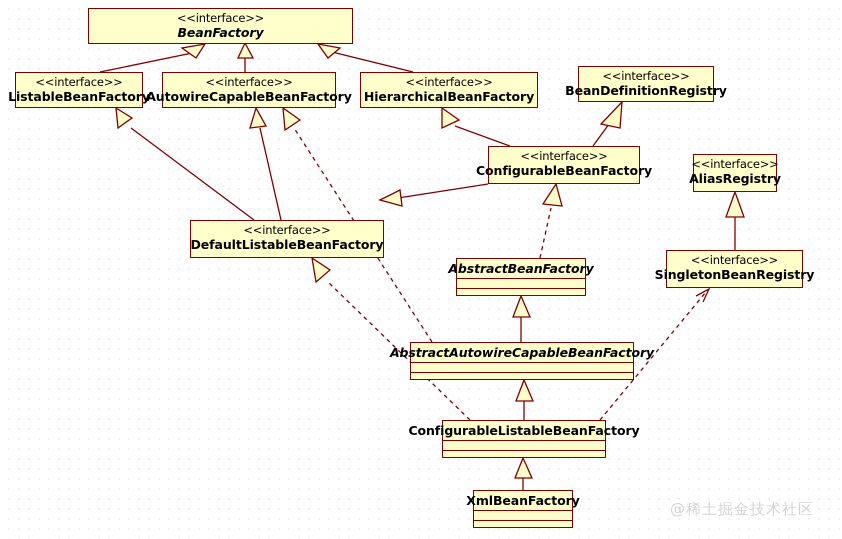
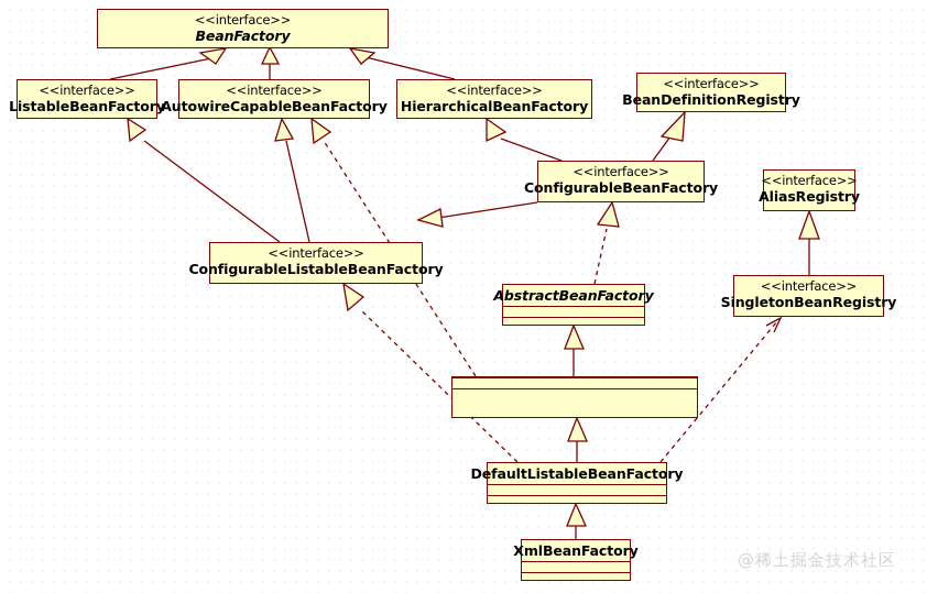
  <<interface>>
  BeanFactory
  <<interface>>
  ListableBeanFactory
  <<interface>>
  AutowireCapableBeanFactory
  <<interface>>
  HierarchicalBeanFactory
  <<interface>>
  BeanDefinitionRegistry
  <<interface>>
  ConfigurableBeanFactory
  <<interface>>
  AliasRegistry
  <<interface>>
- DefaultListableBeanFactory
+ ConfigurableListableBeanFactory
  <<interface>>
  SingletonBeanRegistry
  AbstractBeanFactory
- AbstractAutowireCapableBeanFactory
- ConfigurableListableBeanFactory
+ DefaultListableBeanFactory
  XmlBeanFactory
  @稀土掘金技术社区
